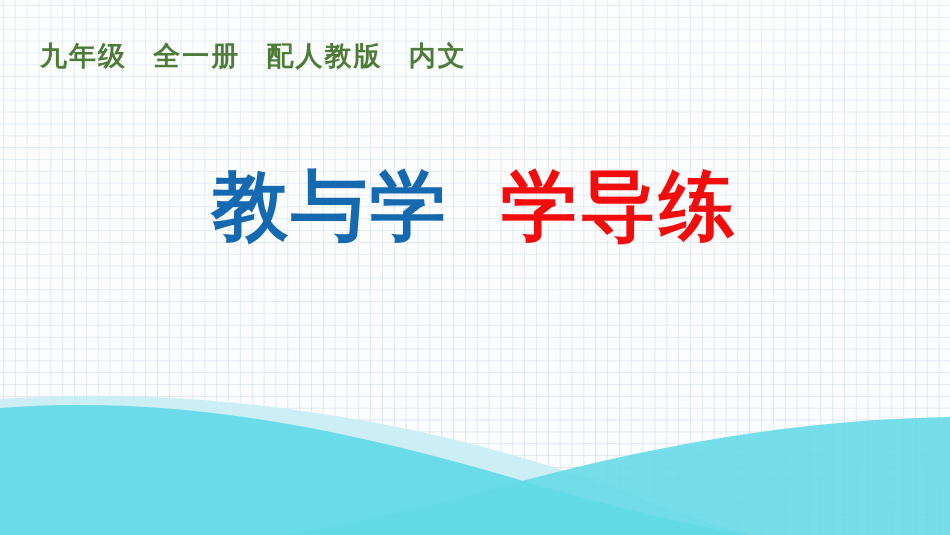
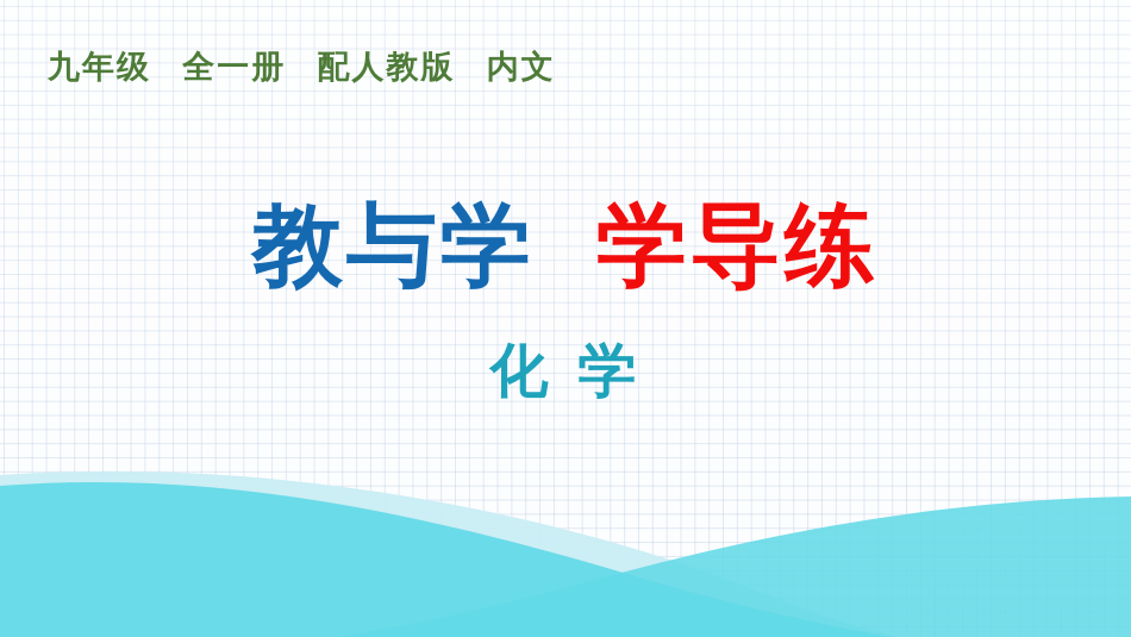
  九年级 全一册 配人教版 内文
  教与学 学导练
+ 化 学
